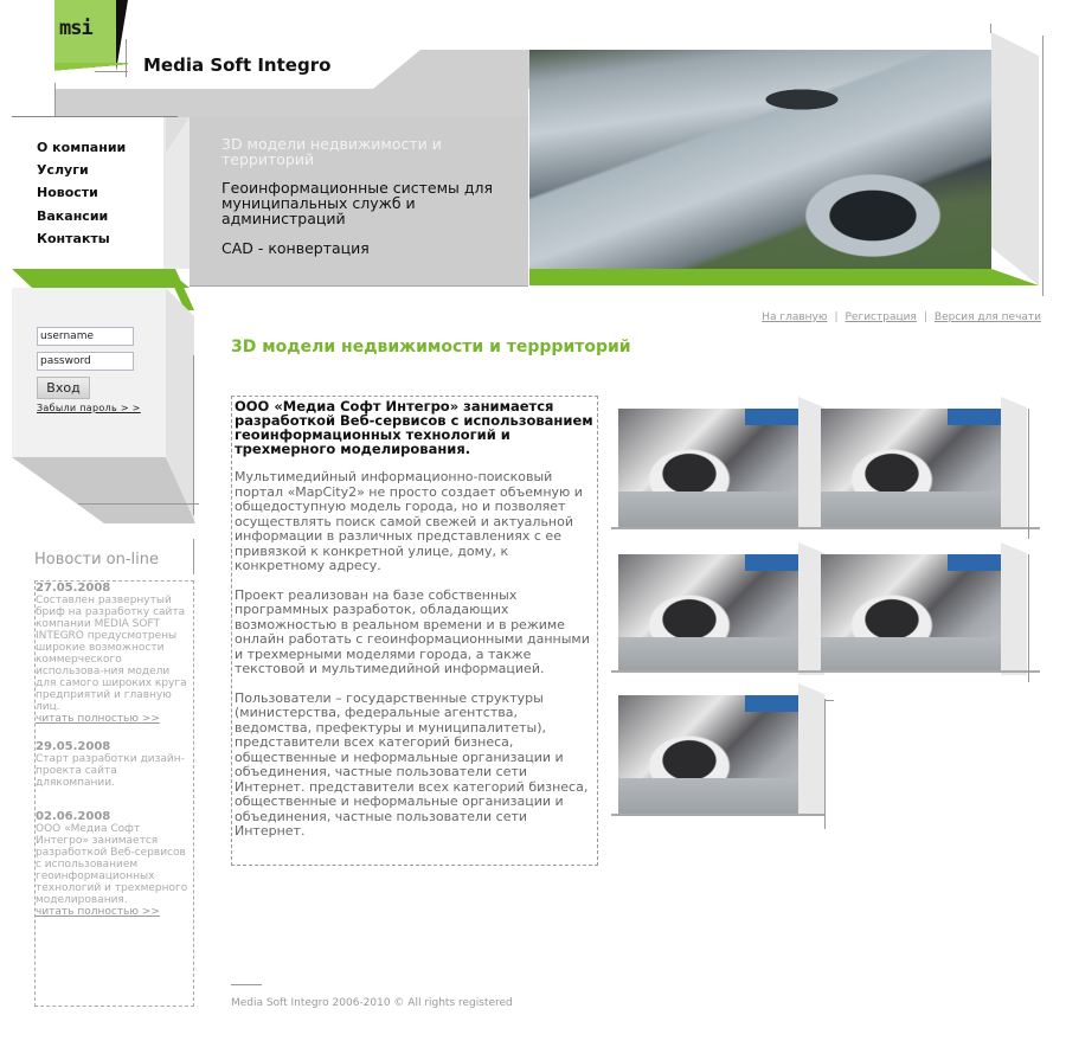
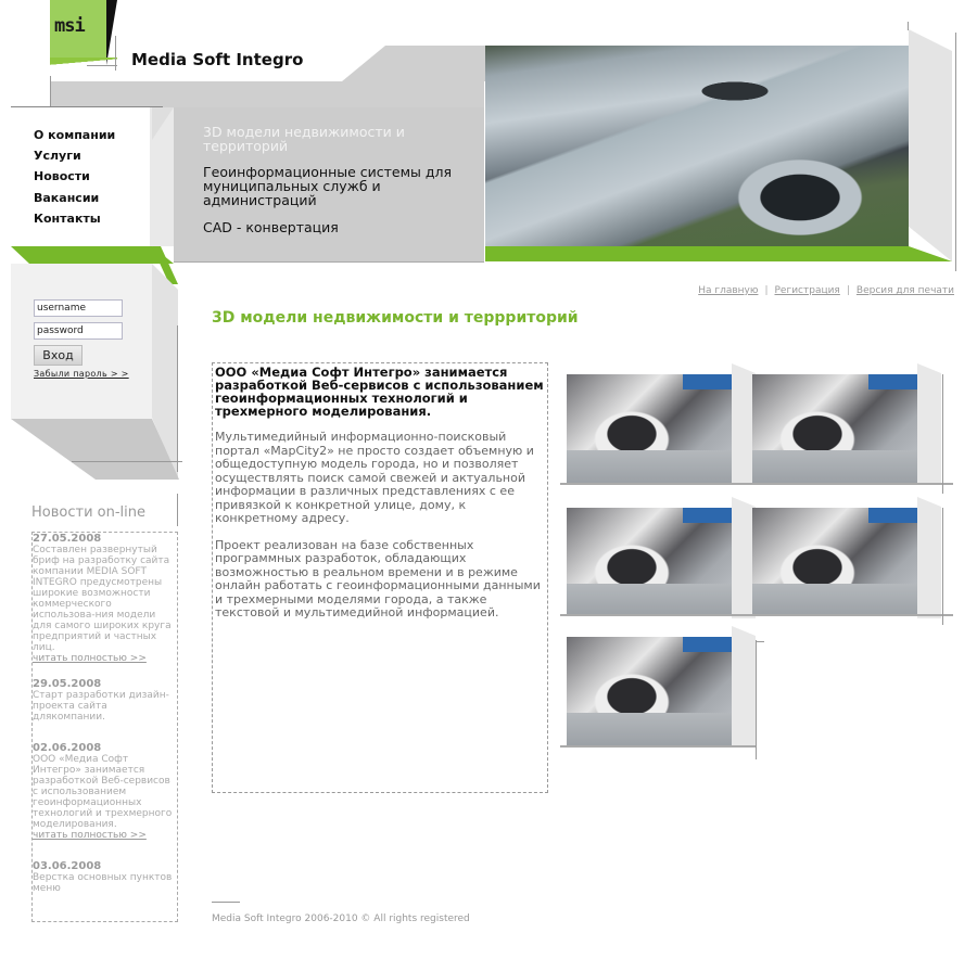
  msi
  Media Soft Integro
  О компании
  Услуги
  Новости
  Вакансии
  Контакты
  3D модели недвижимости и территорий
  Геоинформационные системы для муниципальных служб и администраций
  CAD - конвертация
  username
  password
  Вход
  Забыли пароль > >
  Новости on-line
  27.05.2008
- Составлен развернутый бриф на разработку сайта компании MEDIA SOFT INTEGRO предусмотрены широкие возможности коммерческого использова-ния модели для самого широких круга предприятий и главную лиц.
+ Составлен развернутый бриф на разработку сайта компании MEDIA SOFT INTEGRO предусмотрены широкие возможности коммерческого использова-ния модели для самого широких круга предприятий и частных лиц.
  читать полностью >>
  29.05.2008
  Старт разработки дизайн-проекта сайта длякомпании.
  02.06.2008
  ООО «Медиа Софт Интегро» занимается разработкой Веб-сервисов с использованием геоинформационных технологий и трехмерного моделирования.
  читать полностью >>
+ 03.06.2008
+ Верстка основных пунктов меню
  На главную | Регистрация | Версия для печати
  3D модели недвижимости и террриторий
  ООО «Медиа Софт Интегро» занимается разработкой Веб-сервисов с использованием геоинформационных технологий и трехмерного моделирования.
  Мультимедийный информационно-поисковый портал «MapCity2» не просто создает объемную и общедоступную модель города, но и позволяет осуществлять поиск самой свежей и актуальной информации в различных представлениях с ее привязкой к конкретной улице, дому, к конкретному адресу.
  Проект реализован на базе собственных программных разработок, обладающих возможностью в реальном времени и в режиме онлайн работать с геоинформационными данными и трехмерными моделями города, а также текстовой и мультимедийной информацией.
- Пользователи – государственные структуры (министерства, федеральные агентства, ведомства, префектуры и муниципалитеты), представители всех категорий бизнеса, общественные и неформальные организации и объединения, частные пользователи сети Интернет. представители всех категорий бизнеса, общественные и неформальные организации и объединения, частные пользователи сети Интернет.
  Media Soft Integro 2006-2010 © All rights registered
